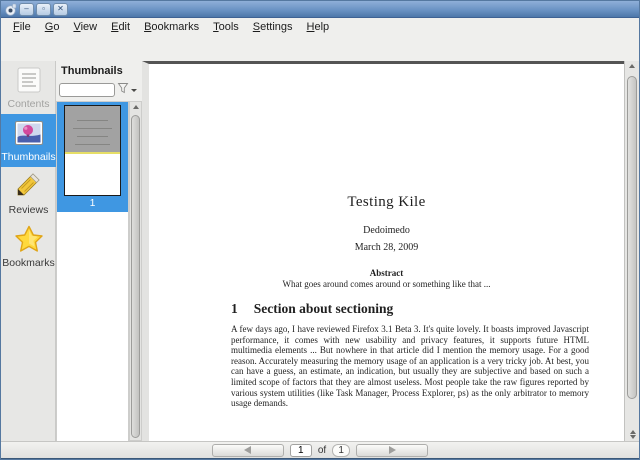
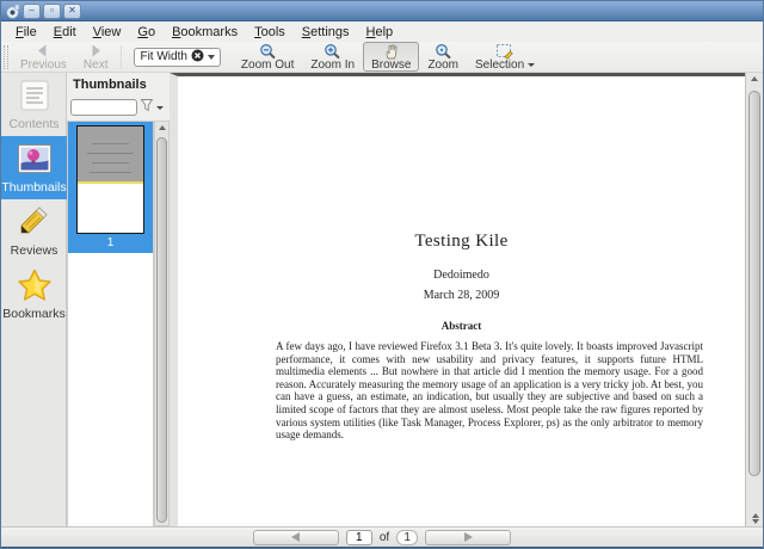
  –
  ▫
  ✕
  File
- Go
+ Edit
  View
- Edit
+ Go
  Bookmarks
  Tools
  Settings
  Help
+ Previous
+ Next
+ Fit Width
+ Zoom Out
+ Zoom In
+ Browse
+ Zoom
+ Selection
  Contents
  Thumbnails
  Reviews
  Bookmarks
  Thumbnails
  1
  Testing Kile
  Dedoimedo
  March 28, 2009
  Abstract
- What goes around comes around or something like that ...
- 1 Section about sectioning
  A few days ago, I have reviewed Firefox 3.1 Beta 3. It's quite lovely. It boasts improved Javascript performance, it comes with new usability and privacy features, it supports future HTML multimedia elements ... But nowhere in that article did I mention the memory usage. For a good reason. Accurately measuring the memory usage of an application is a very tricky job. At best, you can have a guess, an estimate, an indication, but usually they are subjective and based on such a limited scope of factors that they are almost useless. Most people take the raw figures reported by various system utilities (like Task Manager, Process Explorer, ps) as the only arbitrator to memory usage demands.
  1
  of
  1
